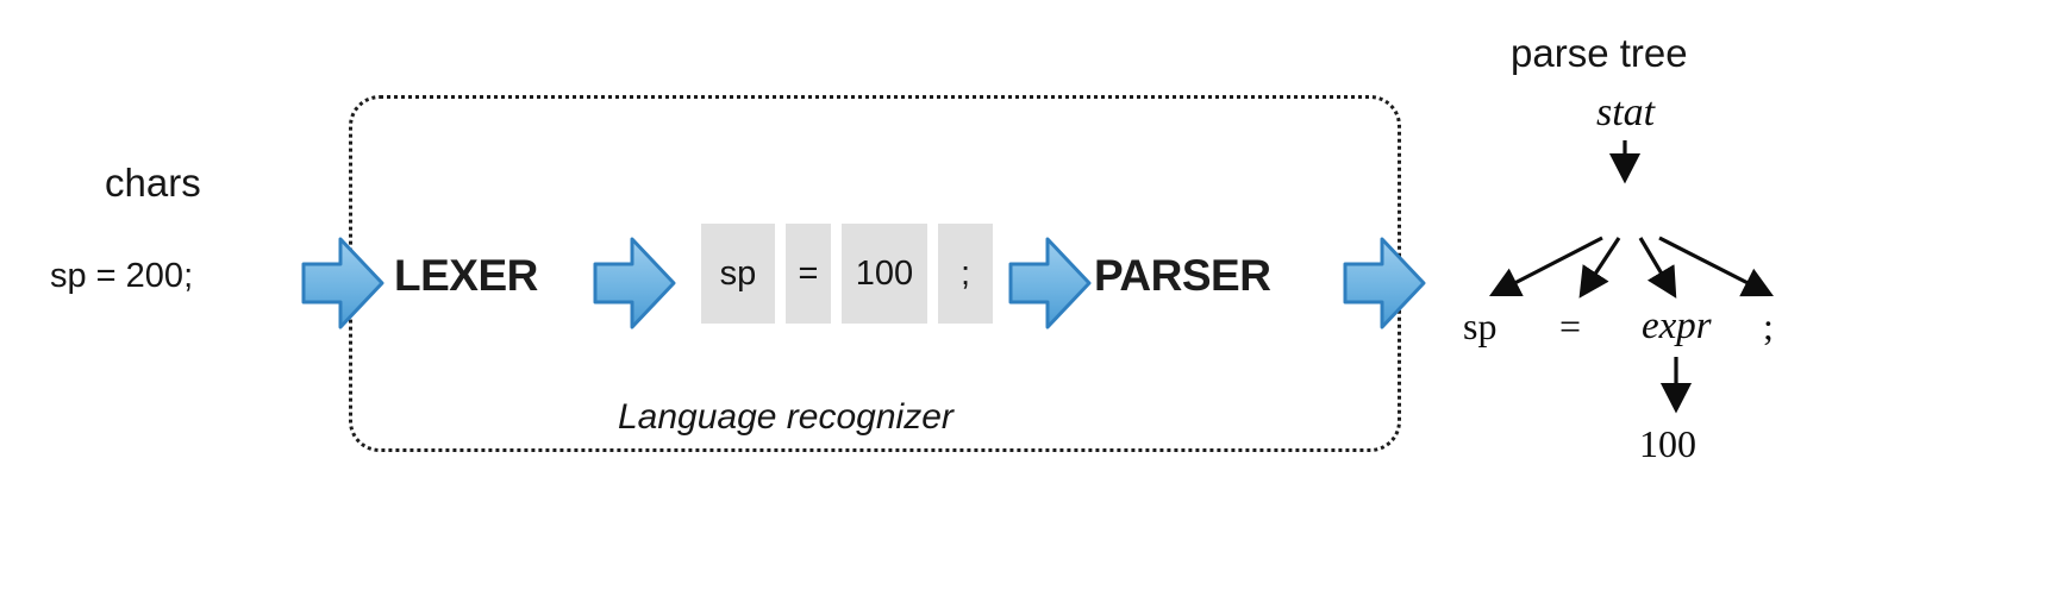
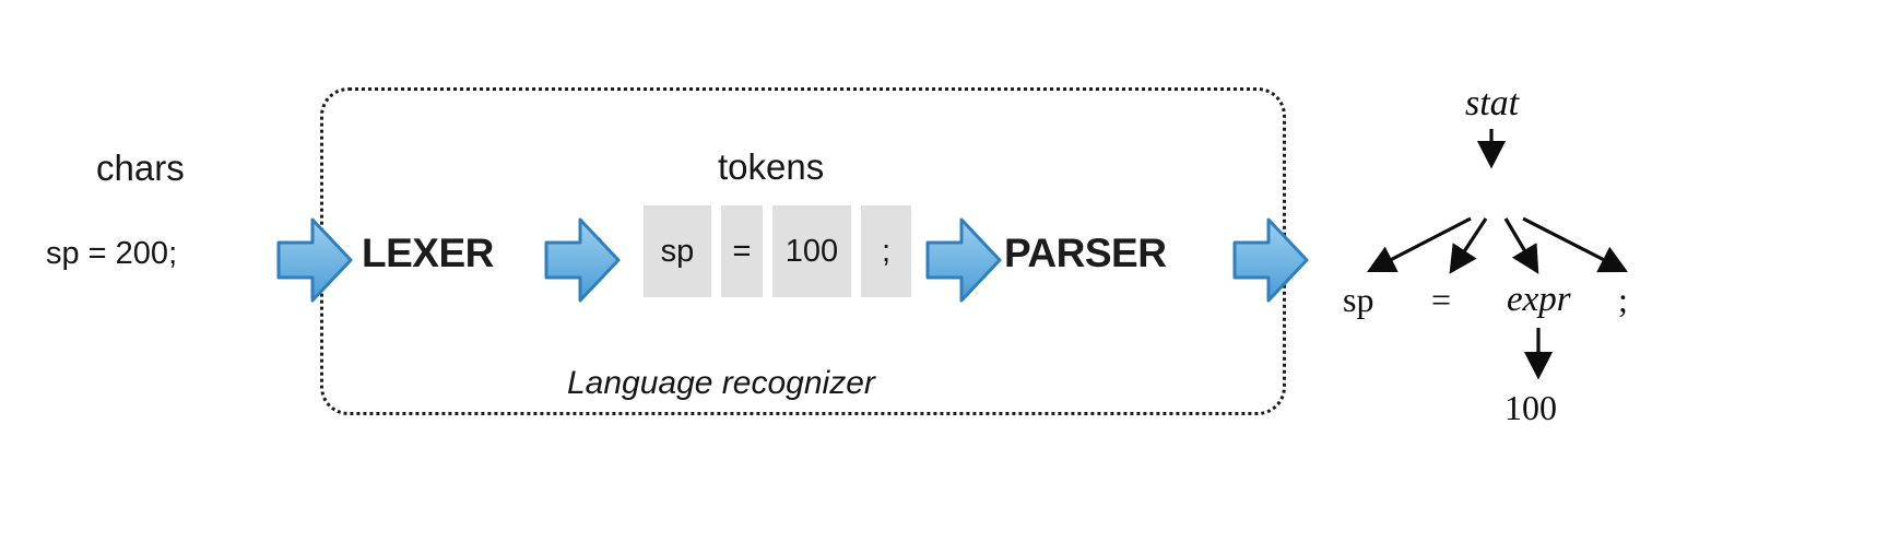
  chars
  sp = 200;
  Language recognizer
  LEXER
  PARSER
+ tokens
  sp
  =
  100
  ;
- parse tree
  stat
  sp
  =
  expr
  ;
  100
